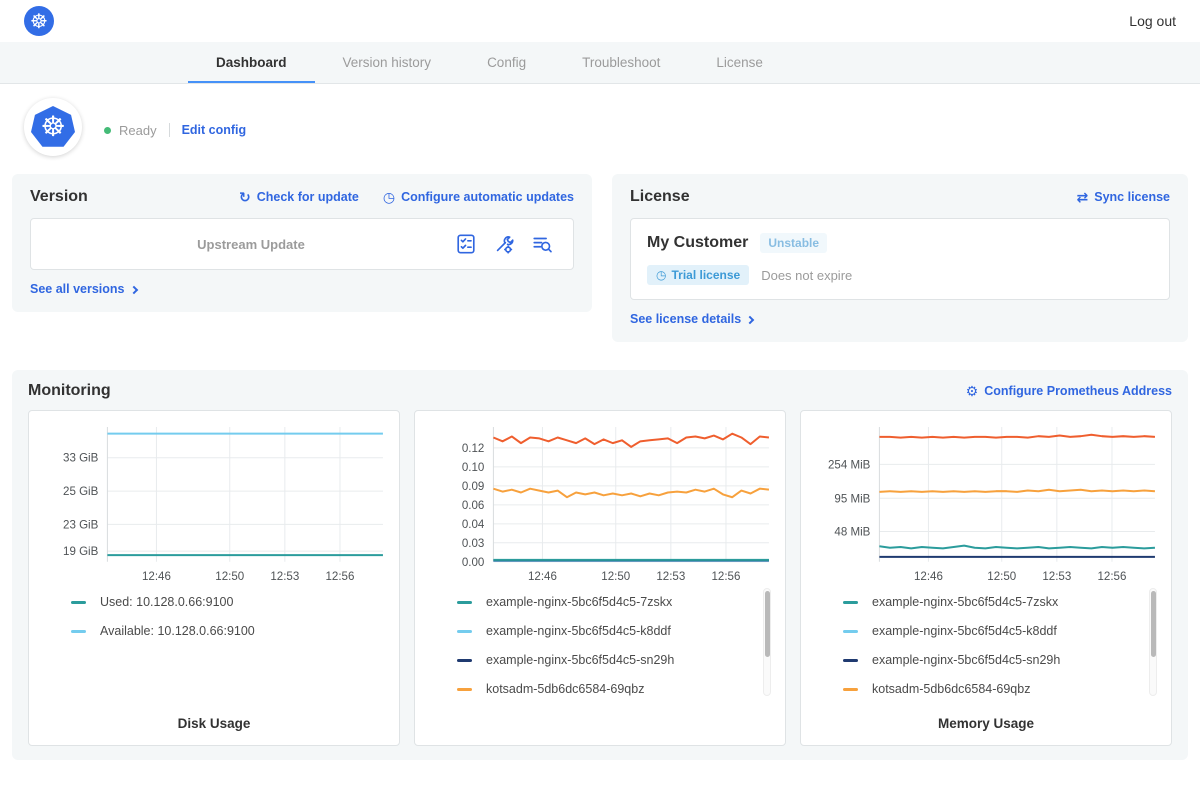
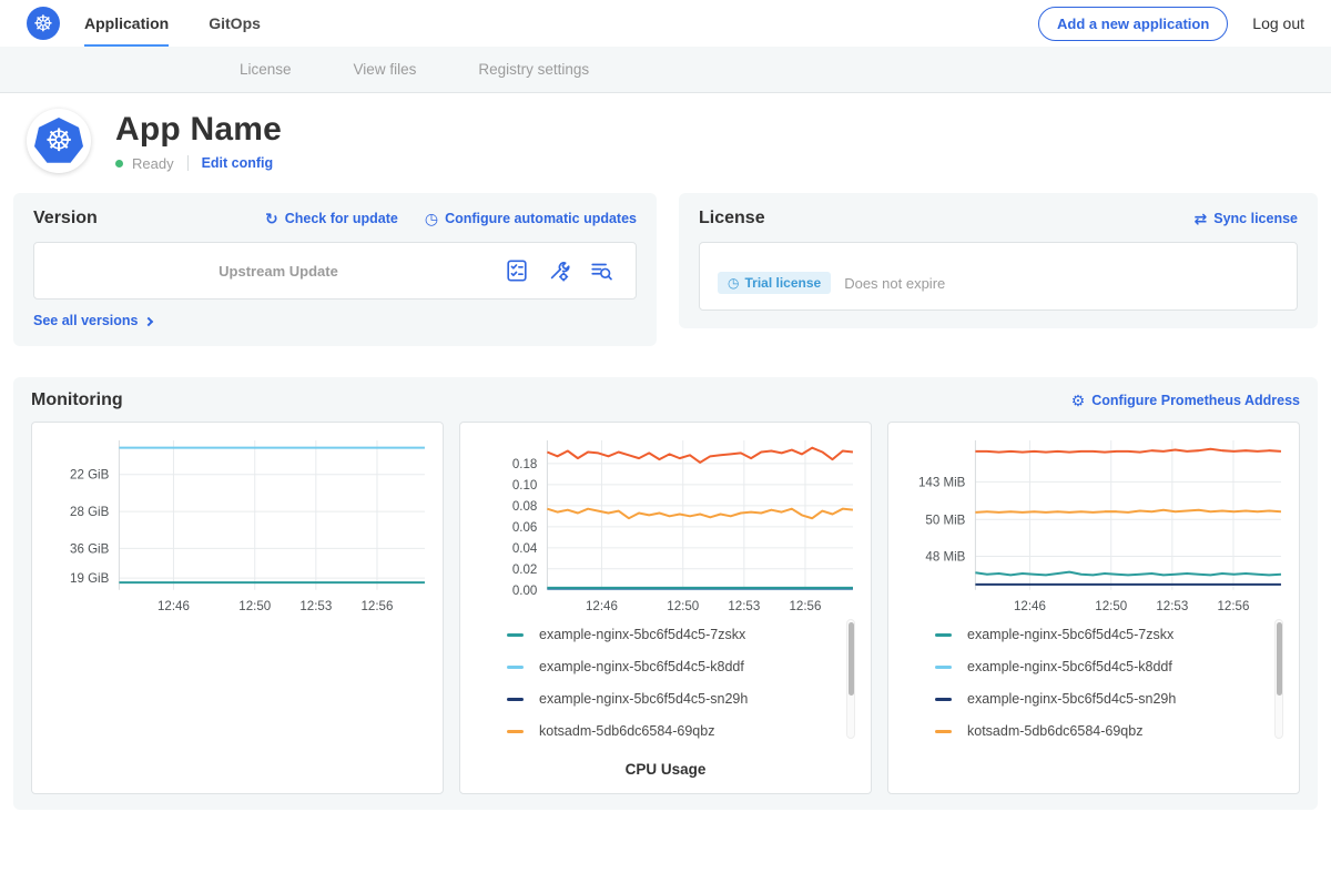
  ☸
+ Application
+ GitOps
+ Add a new application
  Log out
- Dashboard
- Version history
- Config
- Troubleshoot
  License
+ View files
+ Registry settings
  ☸
+ App Name
  Ready
  Edit config
  Version
  ↻
  Check for update
  ◷
  Configure automatic updates
  Upstream Update
  See all versions
  License
  ⇄
  Sync license
- My Customer
- Unstable
  ◷
  Trial license
  Does not expire
- See license details
  Monitoring
  ⚙
  Configure Prometheus Address
- 33 GiB
+ 22 GiB
- 25 GiB
+ 28 GiB
- 23 GiB
+ 36 GiB
  19 GiB
  12:46
  12:50
  12:53
  12:56
- Used: 10.128.0.66:9100
- Available: 10.128.0.66:9100
- Disk Usage
- 0.12
+ 0.18
  0.10
- 0.09
+ 0.08
  0.06
  0.04
- 0.03
+ 0.02
  0.00
  12:46
  12:50
  12:53
  12:56
  example-nginx-5bc6f5d4c5-7zskx
  example-nginx-5bc6f5d4c5-k8ddf
  example-nginx-5bc6f5d4c5-sn29h
  kotsadm-5db6dc6584-69qbz
+ CPU Usage
- 254 MiB
+ 143 MiB
- 95 MiB
+ 50 MiB
  48 MiB
  12:46
  12:50
  12:53
  12:56
  example-nginx-5bc6f5d4c5-7zskx
  example-nginx-5bc6f5d4c5-k8ddf
  example-nginx-5bc6f5d4c5-sn29h
  kotsadm-5db6dc6584-69qbz
- Memory Usage
